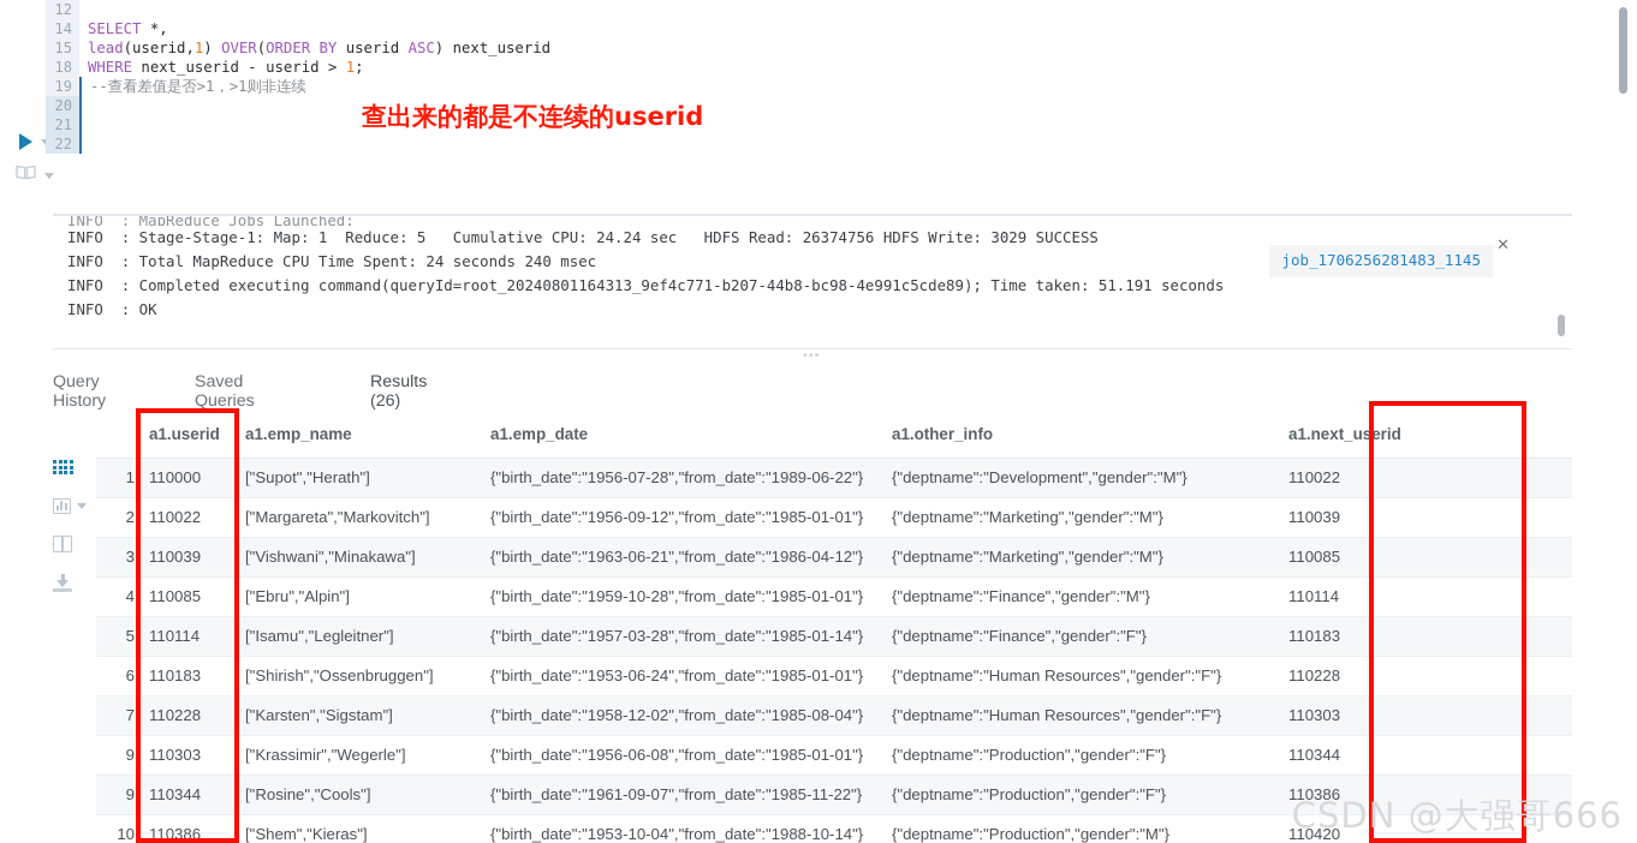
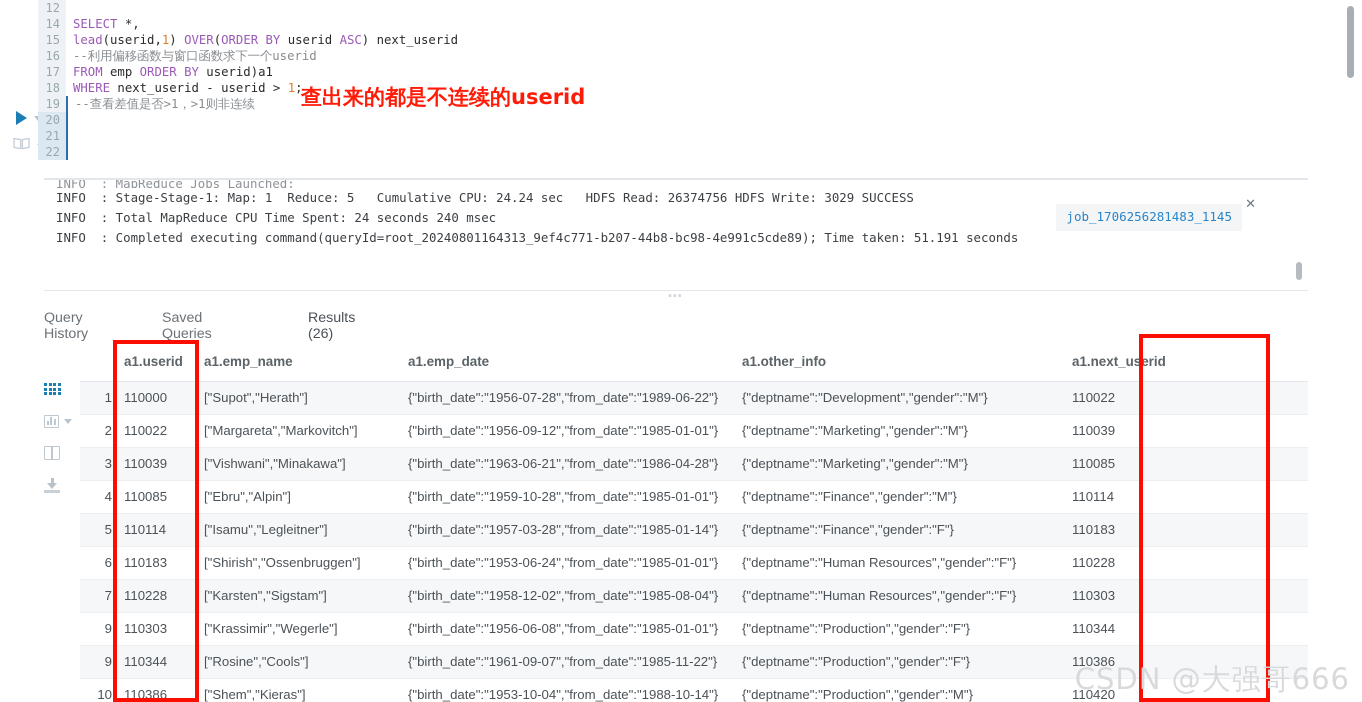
  12
  14
  SELECT *,
  15
  lead(userid,1) OVER(ORDER BY userid ASC) next_userid
+ 16
+ --利用偏移函数与窗口函数求下一个userid
+ 17
+ FROM emp ORDER BY userid)a1
  18
  WHERE next_userid - userid > 1;
  19
  --查看差值是否>1，>1则非连续
  20
  21
  22
  查出来的都是不连续的userid
  INFO : MapReduce Jobs Launched:
  INFO : Stage-Stage-1: Map: 1 Reduce: 5 Cumulative CPU: 24.24 sec HDFS Read: 26374756 HDFS Write: 3029 SUCCESS
  INFO : Total MapReduce CPU Time Spent: 24 seconds 240 msec
  INFO : Completed executing command(queryId=root_20240801164313_9ef4c771-b207-44b8-bc98-4e991c5cde89); Time taken: 51.191 seconds
- INFO : OK
  job_1706256281483_1145
  ✕
  ▪▪▪
  Query History
  Saved Queries
  Results (26)
  	a1.userid	a1.emp_name	a1.emp_date	a1.other_info	a1.next_userid
  1	110000	["Supot","Herath"]	{"birth_date":"1956-07-28","from_date":"1989-06-22"}	{"deptname":"Development","gender":"M"}	110022
  2	110022	["Margareta","Markovitch"]	{"birth_date":"1956-09-12","from_date":"1985-01-01"}	{"deptname":"Marketing","gender":"M"}	110039
- 3	110039	["Vishwani","Minakawa"]	{"birth_date":"1963-06-21","from_date":"1986-04-12"}	{"deptname":"Marketing","gender":"M"}	110085
+ 3	110039	["Vishwani","Minakawa"]	{"birth_date":"1963-06-21","from_date":"1986-04-28"}	{"deptname":"Marketing","gender":"M"}	110085
  4	110085	["Ebru","Alpin"]	{"birth_date":"1959-10-28","from_date":"1985-01-01"}	{"deptname":"Finance","gender":"M"}	110114
  5	110114	["Isamu","Legleitner"]	{"birth_date":"1957-03-28","from_date":"1985-01-14"}	{"deptname":"Finance","gender":"F"}	110183
  6	110183	["Shirish","Ossenbruggen"]	{"birth_date":"1953-06-24","from_date":"1985-01-01"}	{"deptname":"Human Resources","gender":"F"}	110228
  7	110228	["Karsten","Sigstam"]	{"birth_date":"1958-12-02","from_date":"1985-08-04"}	{"deptname":"Human Resources","gender":"F"}	110303
  9	110303	["Krassimir","Wegerle"]	{"birth_date":"1956-06-08","from_date":"1985-01-01"}	{"deptname":"Production","gender":"F"}	110344
  9	110344	["Rosine","Cools"]	{"birth_date":"1961-09-07","from_date":"1985-11-22"}	{"deptname":"Production","gender":"F"}	110386
  10	110386	["Shem","Kieras"]	{"birth_date":"1953-10-04","from_date":"1988-10-14"}	{"deptname":"Production","gender":"M"}	110420
  CSDN @大强哥666
